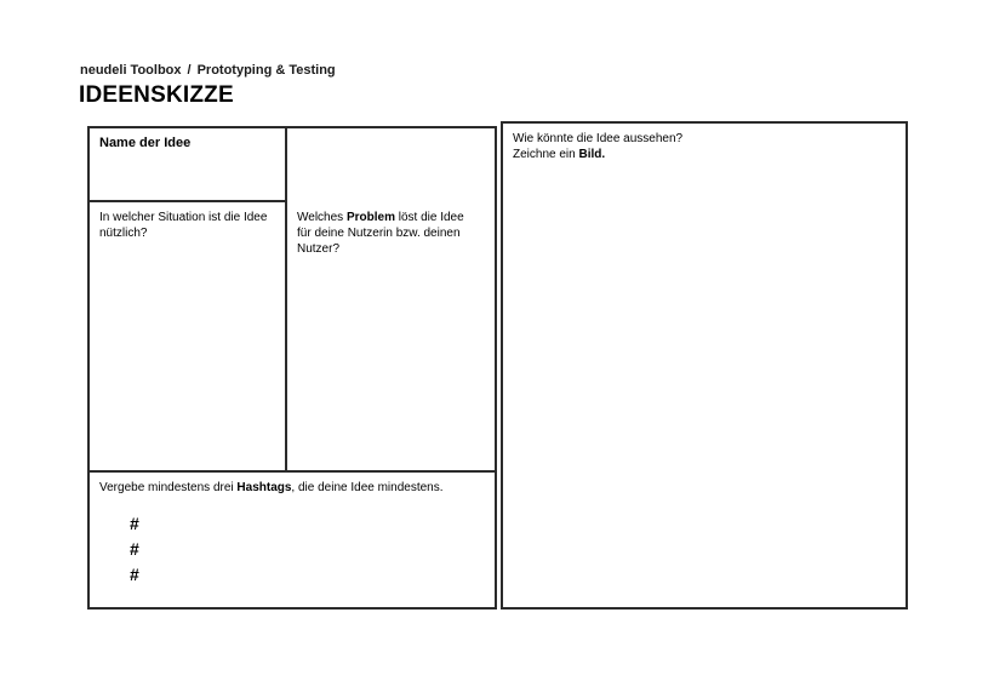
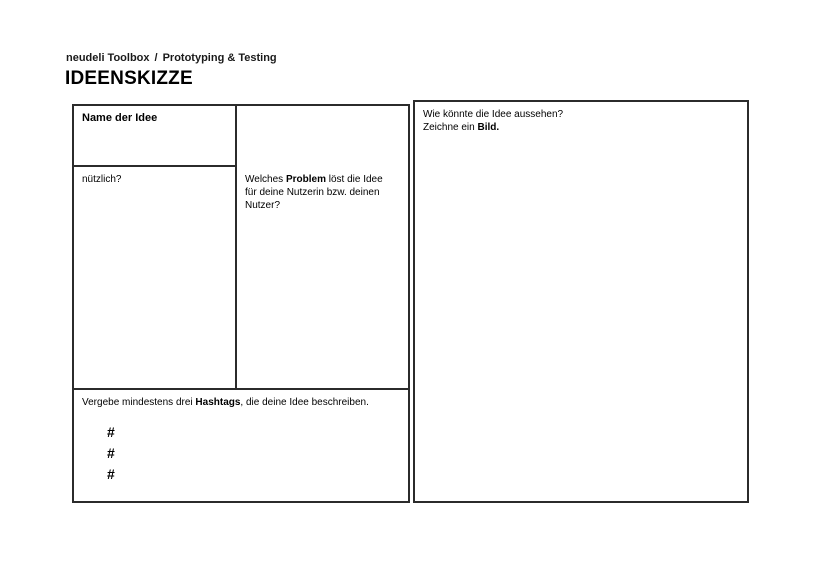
  neudeli Toolbox / Prototyping & Testing
  IDEENSKIZZE
  Name der Idee
- In welcher Situation ist die Idee
  nützlich?
  Welches Problem löst die Idee
  für deine Nutzerin bzw. deinen
  Nutzer?
- Vergebe mindestens drei Hashtags, die deine Idee mindestens.
+ Vergebe mindestens drei Hashtags, die deine Idee beschreiben.
  #
  #
  #
  Wie könnte die Idee aussehen?
  Zeichne ein Bild.
